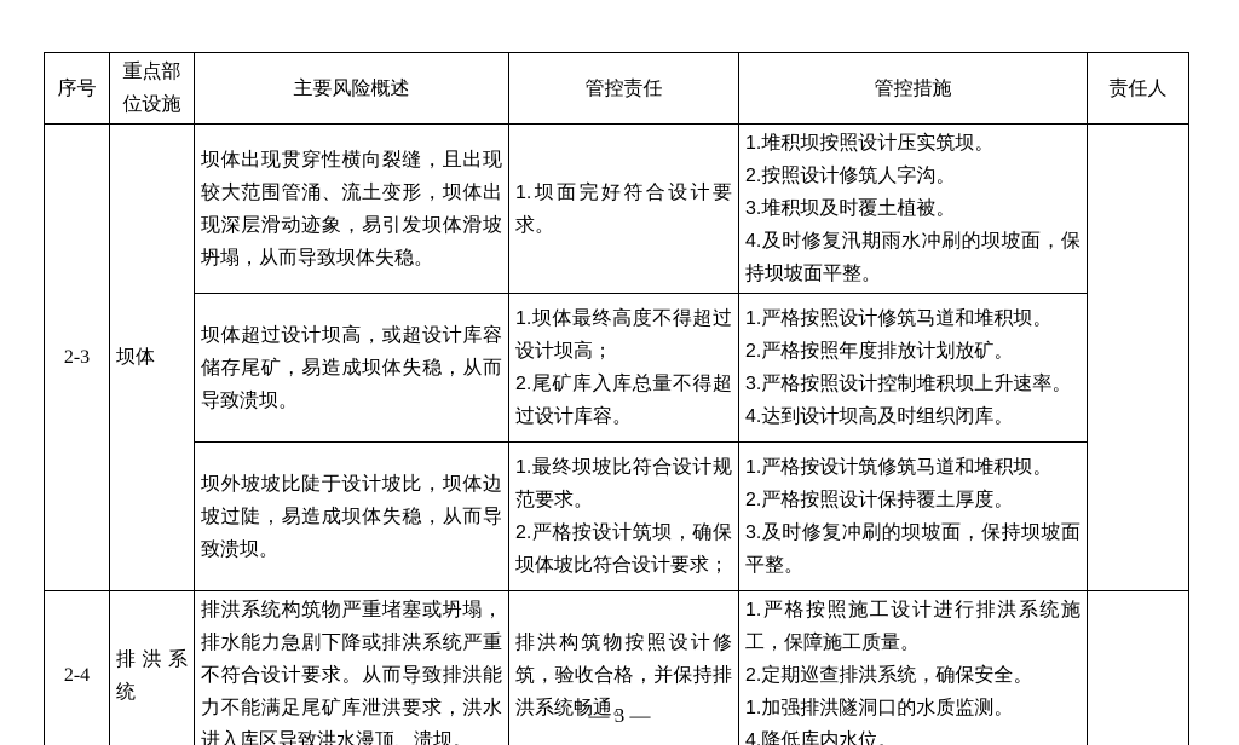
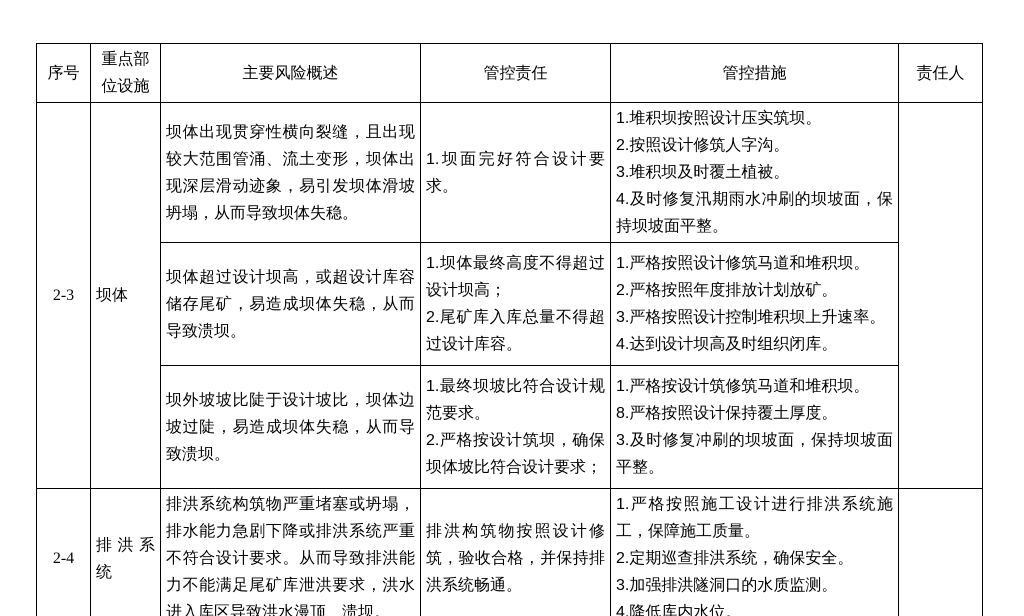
  序号	重点部位设施	主要风险概述	管控责任	管控措施	责任人
  2-3	坝体	坝体出现贯穿性横向裂缝，且出现较大范围管涌、流土变形，坝体出现深层滑动迹象，易引发坝体滑坡坍塌，从而导致坝体失稳。	1.坝面完好符合设计要求。	1.堆积坝按照设计压实筑坝。 2.按照设计修筑人字沟。 3.堆积坝及时覆土植被。 4.及时修复汛期雨水冲刷的坝坡面，保持坝坡面平整。
  坝体超过设计坝高，或超设计库容储存尾矿，易造成坝体失稳，从而导致溃坝。	1.坝体最终高度不得超过设计坝高； 2.尾矿库入库总量不得超过设计库容。	1.严格按照设计修筑马道和堆积坝。 2.严格按照年度排放计划放矿。 3.严格按照设计控制堆积坝上升速率。 4.达到设计坝高及时组织闭库。
- 坝外坡坡比陡于设计坡比，坝体边坡过陡，易造成坝体失稳，从而导致溃坝。	1.最终坝坡比符合设计规范要求。 2.严格按设计筑坝，确保坝体坡比符合设计要求；	1.严格按设计筑修筑马道和堆积坝。 2.严格按照设计保持覆土厚度。 3.及时修复冲刷的坝坡面，保持坝坡面平整。
+ 坝外坡坡比陡于设计坡比，坝体边坡过陡，易造成坝体失稳，从而导致溃坝。	1.最终坝坡比符合设计规范要求。 2.严格按设计筑坝，确保坝体坡比符合设计要求；	1.严格按设计筑修筑马道和堆积坝。 8.严格按照设计保持覆土厚度。 3.及时修复冲刷的坝坡面，保持坝坡面平整。
- 2-4	排洪系统	排洪系统构筑物严重堵塞或坍塌，排水能力急剧下降或排洪系统严重不符合设计要求。从而导致排洪能力不能满足尾矿库泄洪要求，洪水进入库区导致洪水漫顶、溃坝。	排洪构筑物按照设计修筑，验收合格，并保持排洪系统畅通。	1.严格按照施工设计进行排洪系统施工，保障施工质量。 2.定期巡查排洪系统，确保安全。 1.加强排洪隧洞口的水质监测。 4.降低库内水位。
+ 2-4	排洪系统	排洪系统构筑物严重堵塞或坍塌，排水能力急剧下降或排洪系统严重不符合设计要求。从而导致排洪能力不能满足尾矿库泄洪要求，洪水进入库区导致洪水漫顶、溃坝。	排洪构筑物按照设计修筑，验收合格，并保持排洪系统畅通。	1.严格按照施工设计进行排洪系统施工，保障施工质量。 2.定期巡查排洪系统，确保安全。 3.加强排洪隧洞口的水质监测。 4.降低库内水位。
- — 3 —
